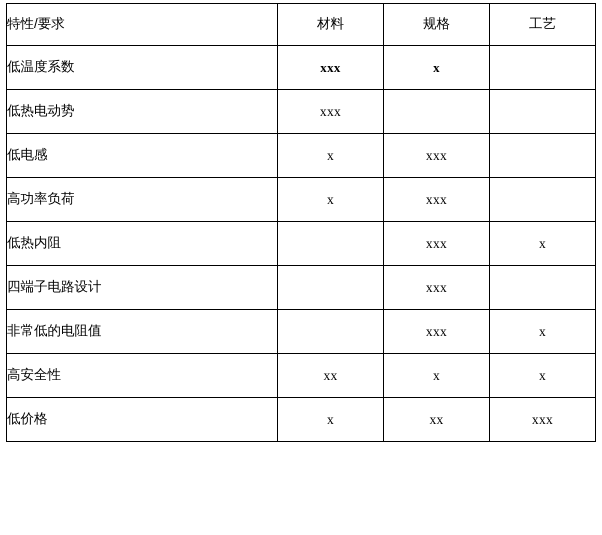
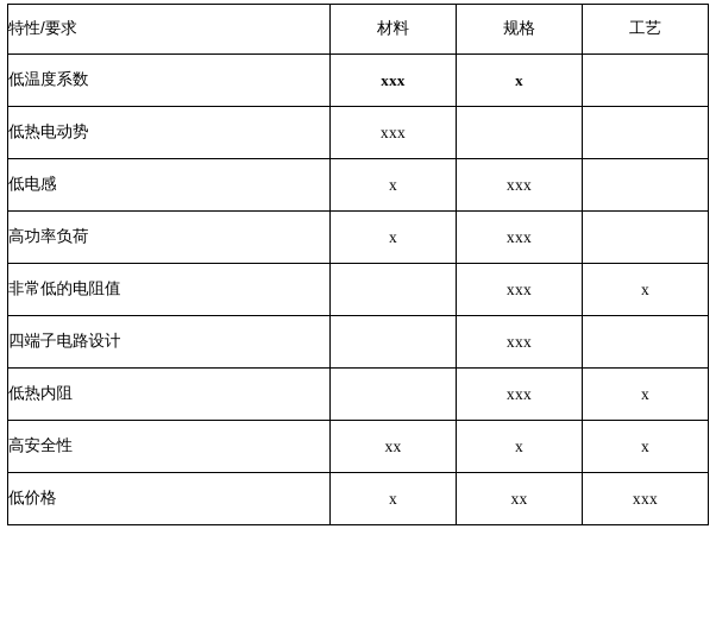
  特性/要求	材料	规格	工艺
  低温度系数	xxx	x
  低热电动势	xxx
  低电感	x	xxx
  高功率负荷	x	xxx
- 低热内阻		xxx	x
+ 非常低的电阻值		xxx	x
  四端子电路设计		xxx
- 非常低的电阻值		xxx	x
+ 低热内阻		xxx	x
  高安全性	xx	x	x
  低价格	x	xx	xxx
